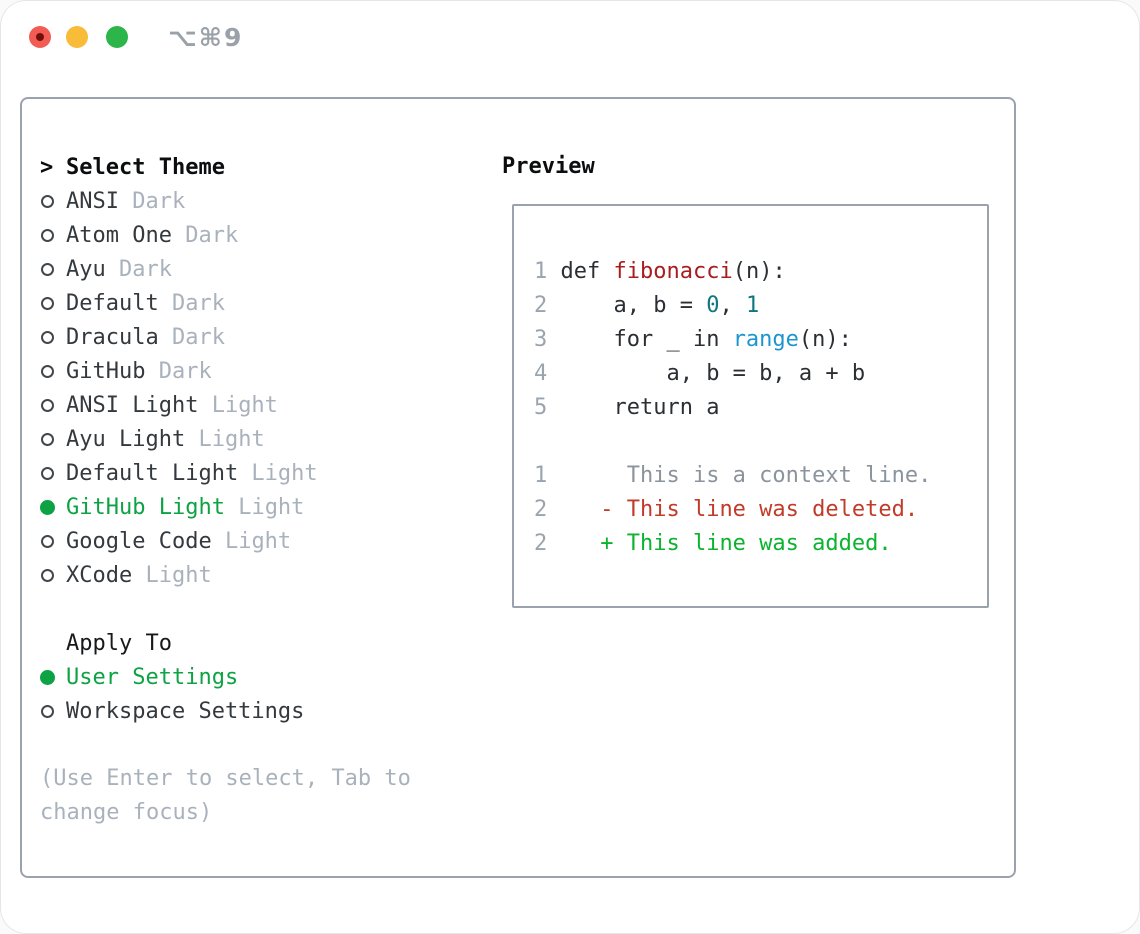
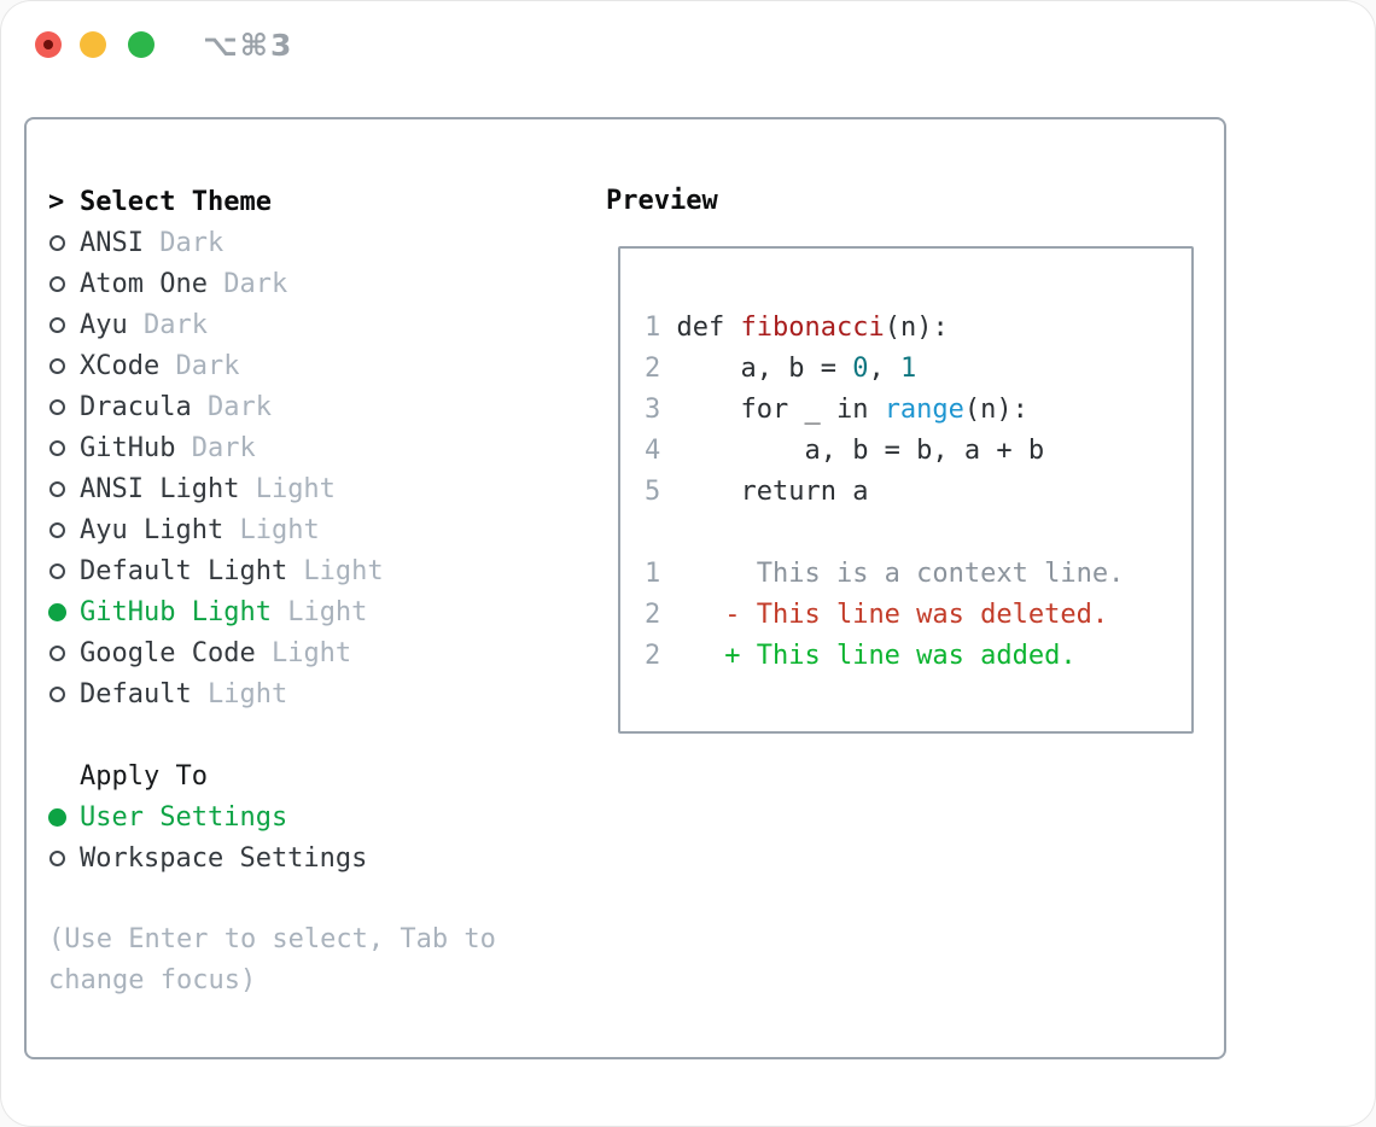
- ⌥⌘9
+ ⌥⌘3
  >
  Select Theme
  ANSI
  Dark
  Atom One
  Dark
  Ayu
  Dark
- Default
+ XCode
  Dark
  Dracula
  Dark
  GitHub
  Dark
  ANSI Light
  Light
  Ayu Light
  Light
  Default Light
  Light
  GitHub Light
  Light
  Google Code
  Light
- XCode
+ Default
  Light
  Apply To
  User Settings
  Workspace Settings
  (Use Enter to select, Tab to
  change focus)
  Preview
  1 def fibonacci(n):
  2 a, b = 0, 1
  3 for _ in range(n):
  4 a, b = b, a + b
  5 return a
  1 This is a context line.
  2 - This line was deleted.
  2 + This line was added.
